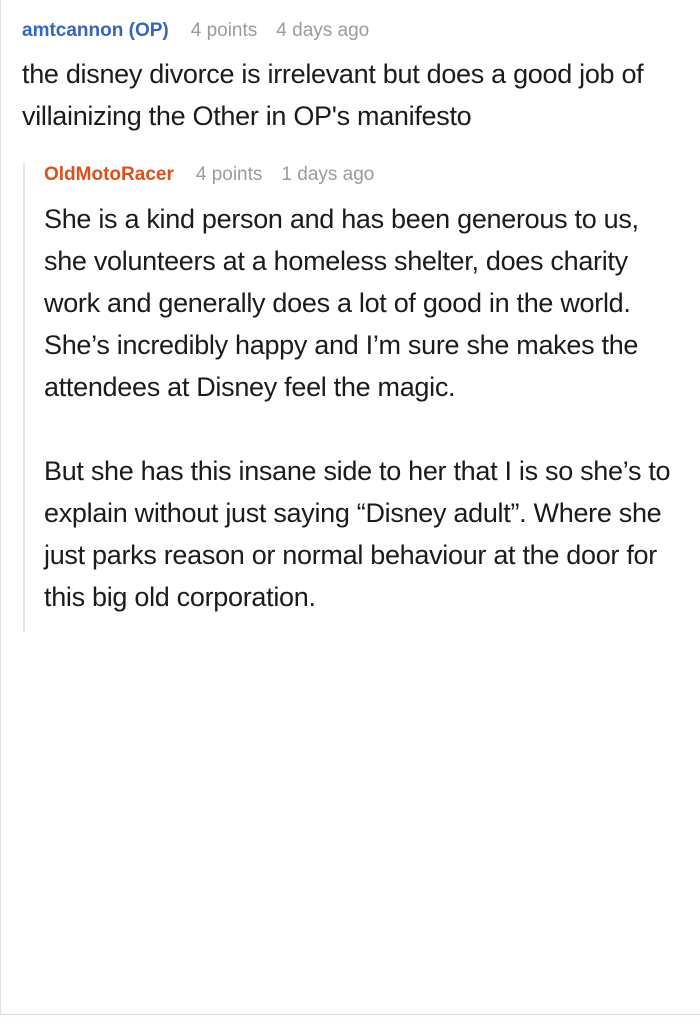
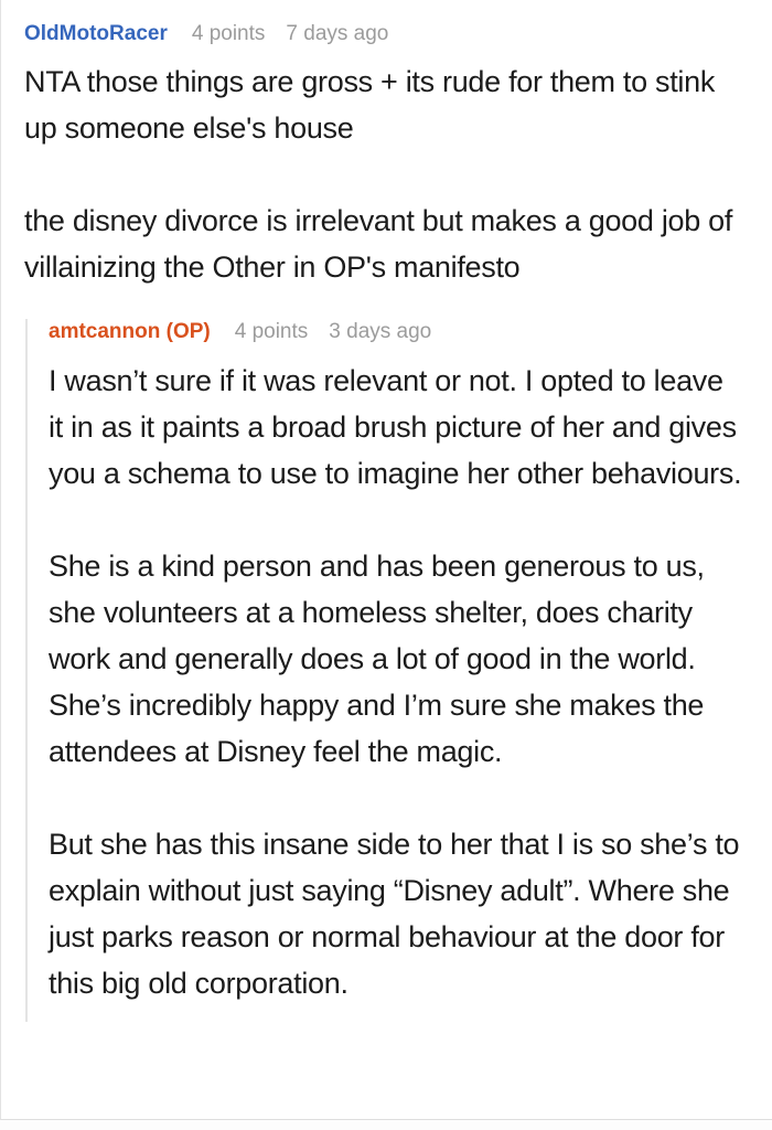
- amtcannon (OP)
+ OldMotoRacer
  4 points
- 4 days ago
+ 7 days ago
+ NTA those things are gross + its rude for them to stink up someone else's house
- the disney divorce is irrelevant but does a good job of villainizing the Other in OP's manifesto
+ the disney divorce is irrelevant but makes a good job of villainizing the Other in OP's manifesto
- OldMotoRacer
+ amtcannon (OP)
  4 points
- 1 days ago
+ 3 days ago
+ I wasn’t sure if it was relevant or not. I opted to leave it in as it paints a broad brush picture of her and gives you a schema to use to imagine her other behaviours.
  She is a kind person and has been generous to us, she volunteers at a homeless shelter, does charity work and generally does a lot of good in the world. She’s incredibly happy and I’m sure she makes the attendees at Disney feel the magic.
  But she has this insane side to her that I is so she’s to explain without just saying “Disney adult”. Where she just parks reason or normal behaviour at the door for this big old corporation.
